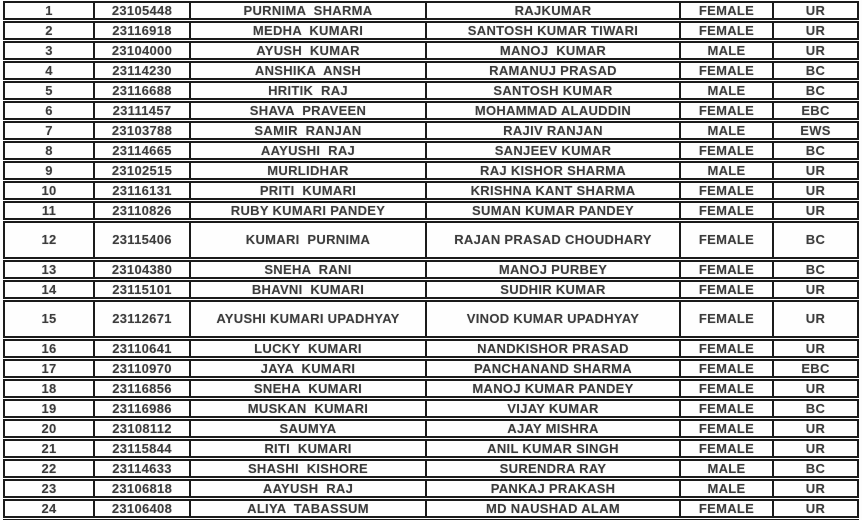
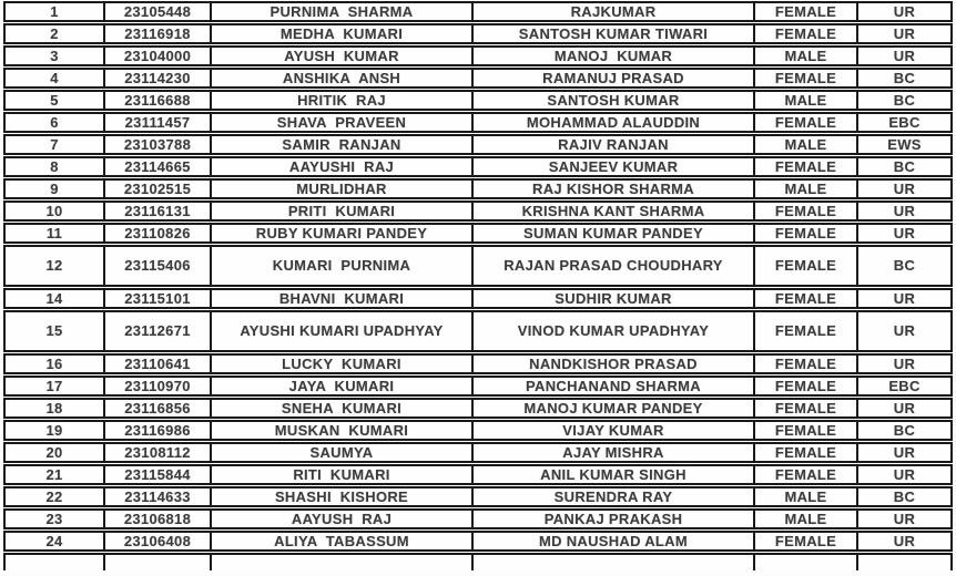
  1	23105448	PURNIMA SHARMA	RAJKUMAR	FEMALE	UR
  2	23116918	MEDHA KUMARI	SANTOSH KUMAR TIWARI	FEMALE	UR
  3	23104000	AYUSH KUMAR	MANOJ KUMAR	MALE	UR
  4	23114230	ANSHIKA ANSH	RAMANUJ PRASAD	FEMALE	BC
  5	23116688	HRITIK RAJ	SANTOSH KUMAR	MALE	BC
  6	23111457	SHAVA PRAVEEN	MOHAMMAD ALAUDDIN	FEMALE	EBC
  7	23103788	SAMIR RANJAN	RAJIV RANJAN	MALE	EWS
  8	23114665	AAYUSHI RAJ	SANJEEV KUMAR	FEMALE	BC
  9	23102515	MURLIDHAR	RAJ KISHOR SHARMA	MALE	UR
  10	23116131	PRITI KUMARI	KRISHNA KANT SHARMA	FEMALE	UR
  11	23110826	RUBY KUMARI PANDEY	SUMAN KUMAR PANDEY	FEMALE	UR
  12	23115406	KUMARI PURNIMA	RAJAN PRASAD CHOUDHARY	FEMALE	BC
- 13	23104380	SNEHA RANI	MANOJ PURBEY	FEMALE	BC
  14	23115101	BHAVNI KUMARI	SUDHIR KUMAR	FEMALE	UR
  15	23112671	AYUSHI KUMARI UPADHYAY	VINOD KUMAR UPADHYAY	FEMALE	UR
  16	23110641	LUCKY KUMARI	NANDKISHOR PRASAD	FEMALE	UR
  17	23110970	JAYA KUMARI	PANCHANAND SHARMA	FEMALE	EBC
  18	23116856	SNEHA KUMARI	MANOJ KUMAR PANDEY	FEMALE	UR
  19	23116986	MUSKAN KUMARI	VIJAY KUMAR	FEMALE	BC
  20	23108112	SAUMYA	AJAY MISHRA	FEMALE	UR
  21	23115844	RITI KUMARI	ANIL KUMAR SINGH	FEMALE	UR
  22	23114633	SHASHI KISHORE	SURENDRA RAY	MALE	BC
  23	23106818	AAYUSH RAJ	PANKAJ PRAKASH	MALE	UR
  24	23106408	ALIYA TABASSUM	MD NAUSHAD ALAM	FEMALE	UR
